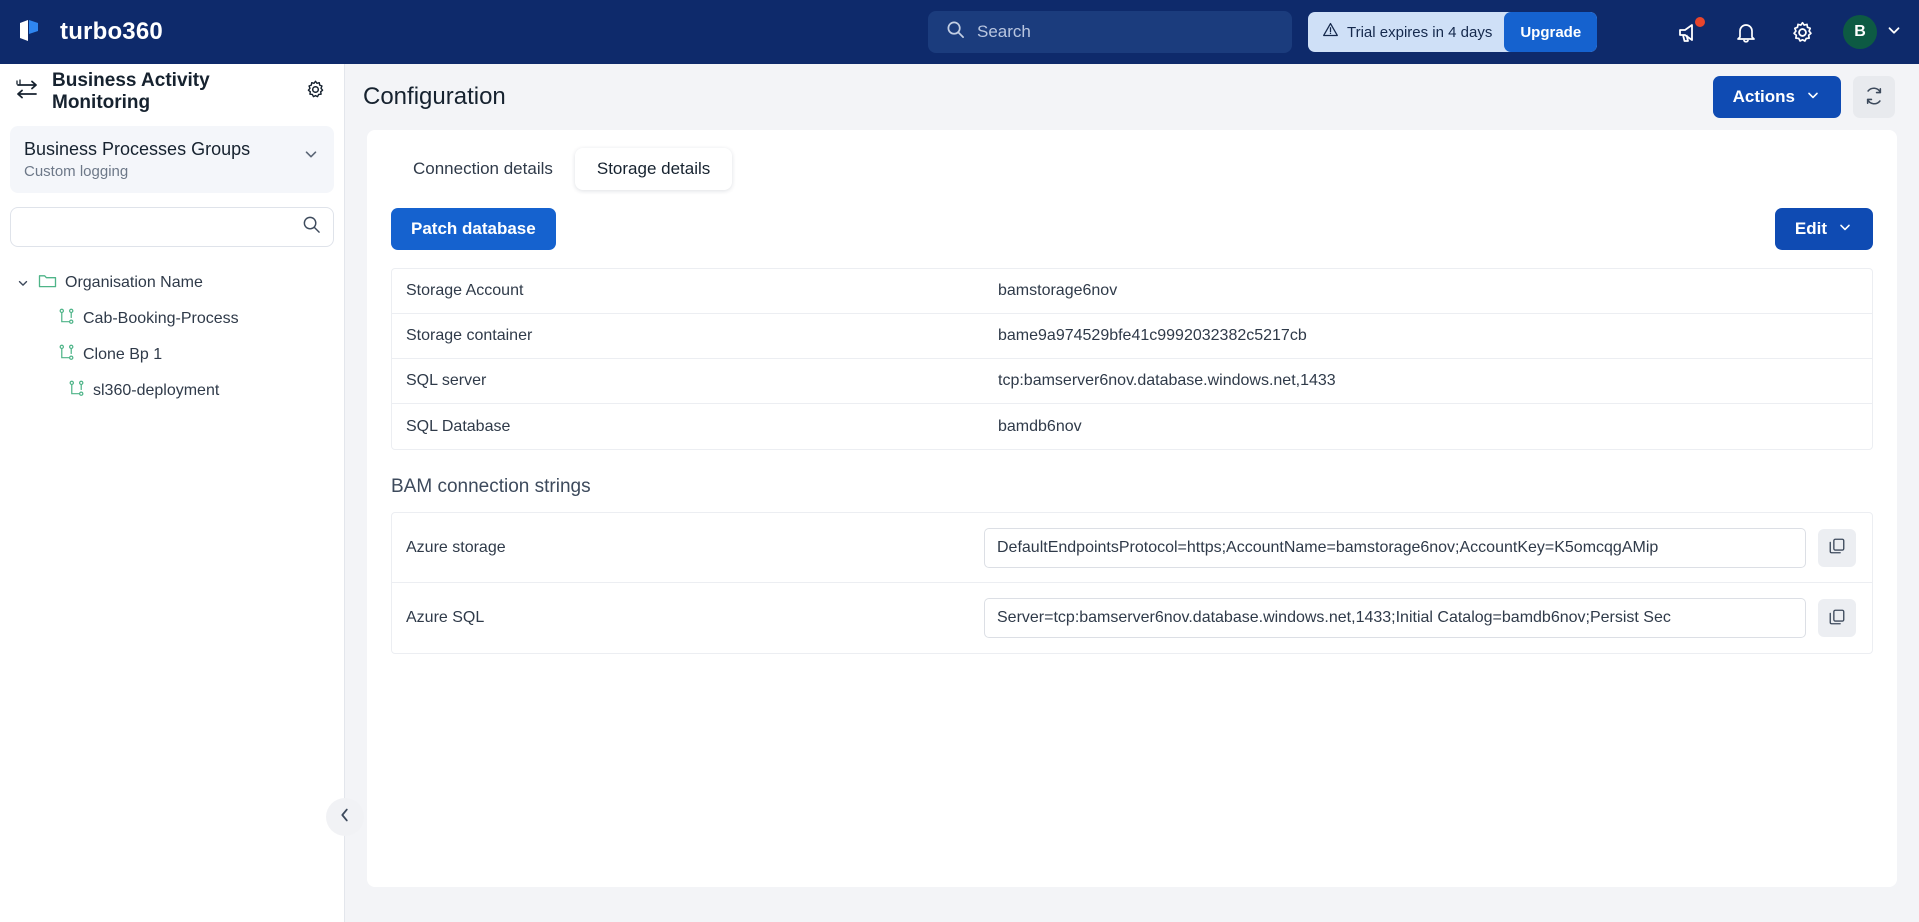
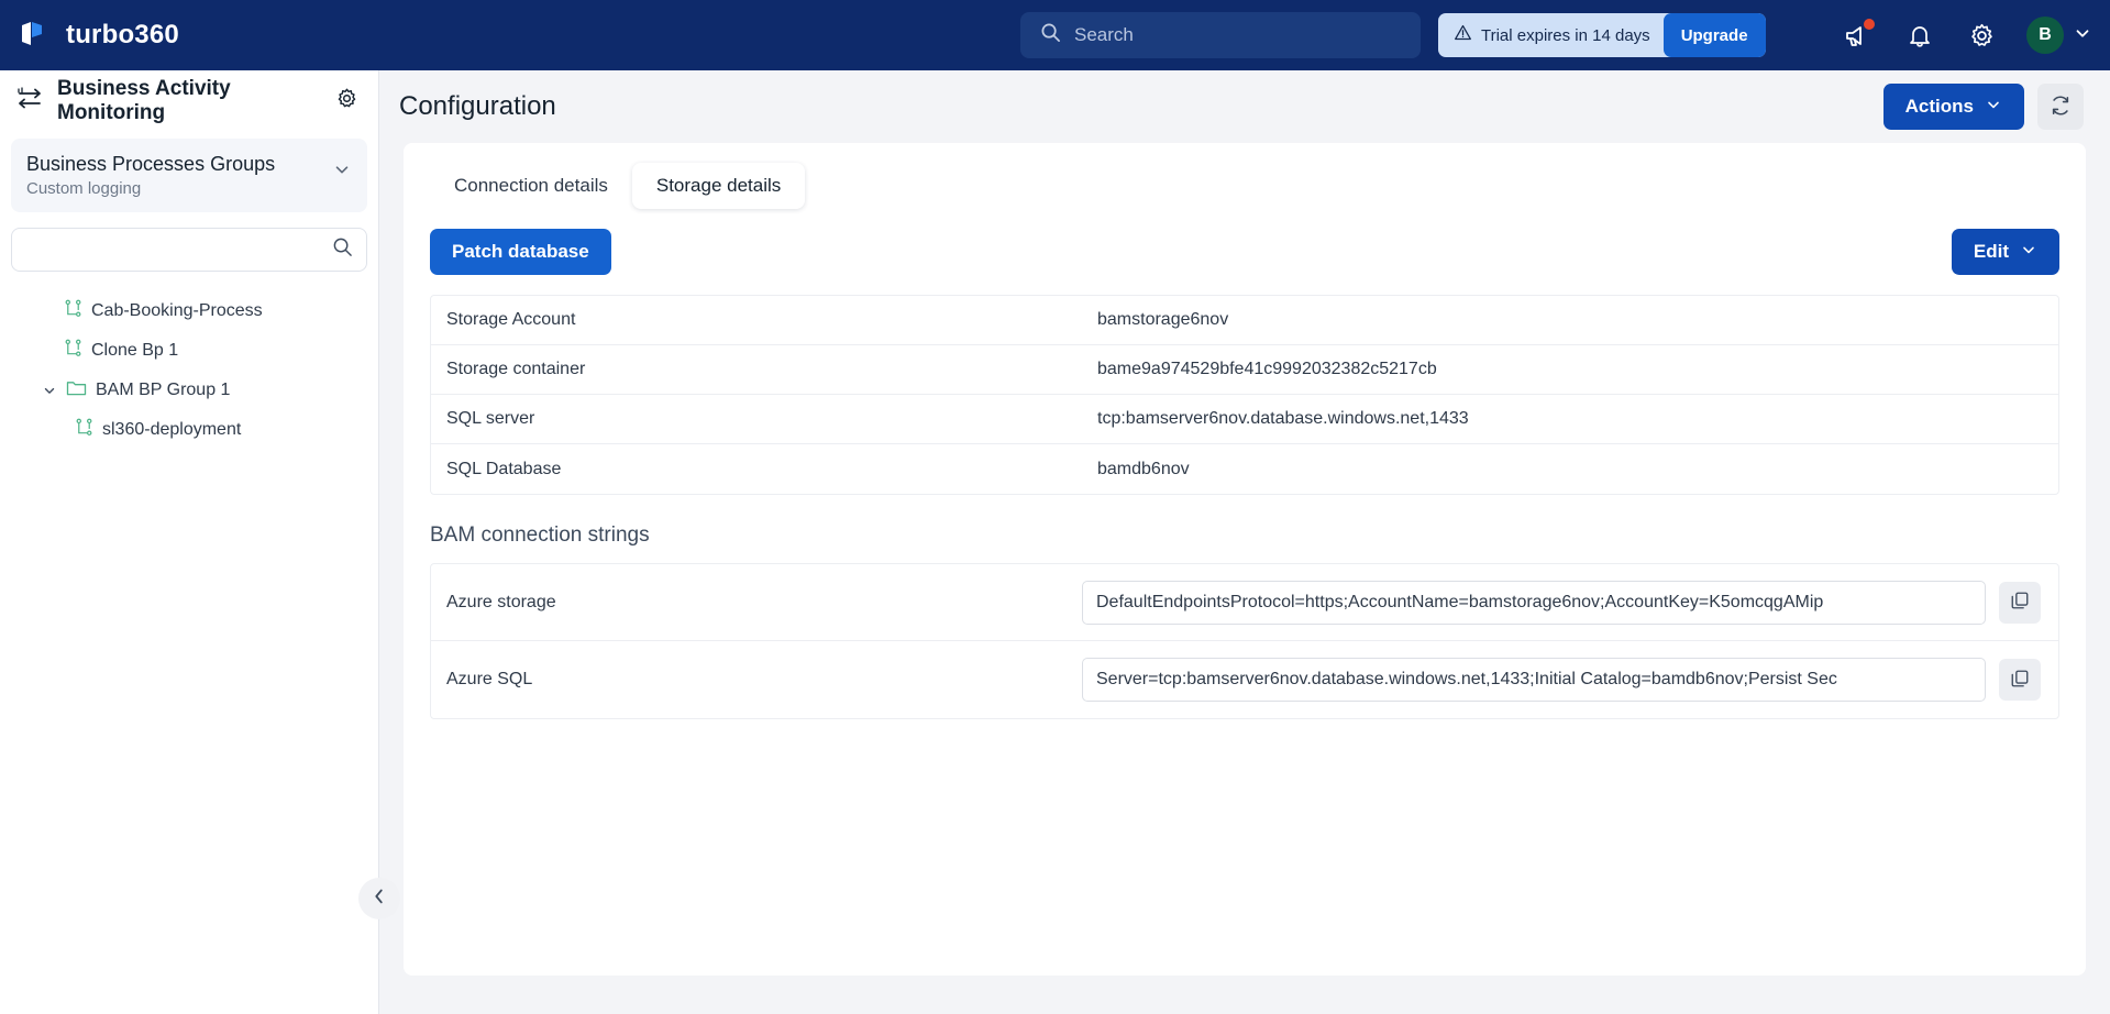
  turbo360
  Search
- Trial expires in 4 days
+ Trial expires in 14 days
  Upgrade
  B
  Business Activity Monitoring
  Business Processes Groups
  Custom logging
- Organisation Name
  Cab-Booking-Process
  Clone Bp 1
+ BAM BP Group 1
  sl360-deployment
  Configuration
  Actions
  Connection details
  Storage details
  Patch database
  Edit
  Storage Account
  bamstorage6nov
  Storage container
  bame9a974529bfe41c9992032382c5217cb
  SQL server
  tcp:bamserver6nov.database.windows.net,1433
  SQL Database
  bamdb6nov
  BAM connection strings
  Azure storage
  DefaultEndpointsProtocol=https;AccountName=bamstorage6nov;AccountKey=K5omcqgAMip
  Azure SQL
  Server=tcp:bamserver6nov.database.windows.net,1433;Initial Catalog=bamdb6nov;Persist Sec
